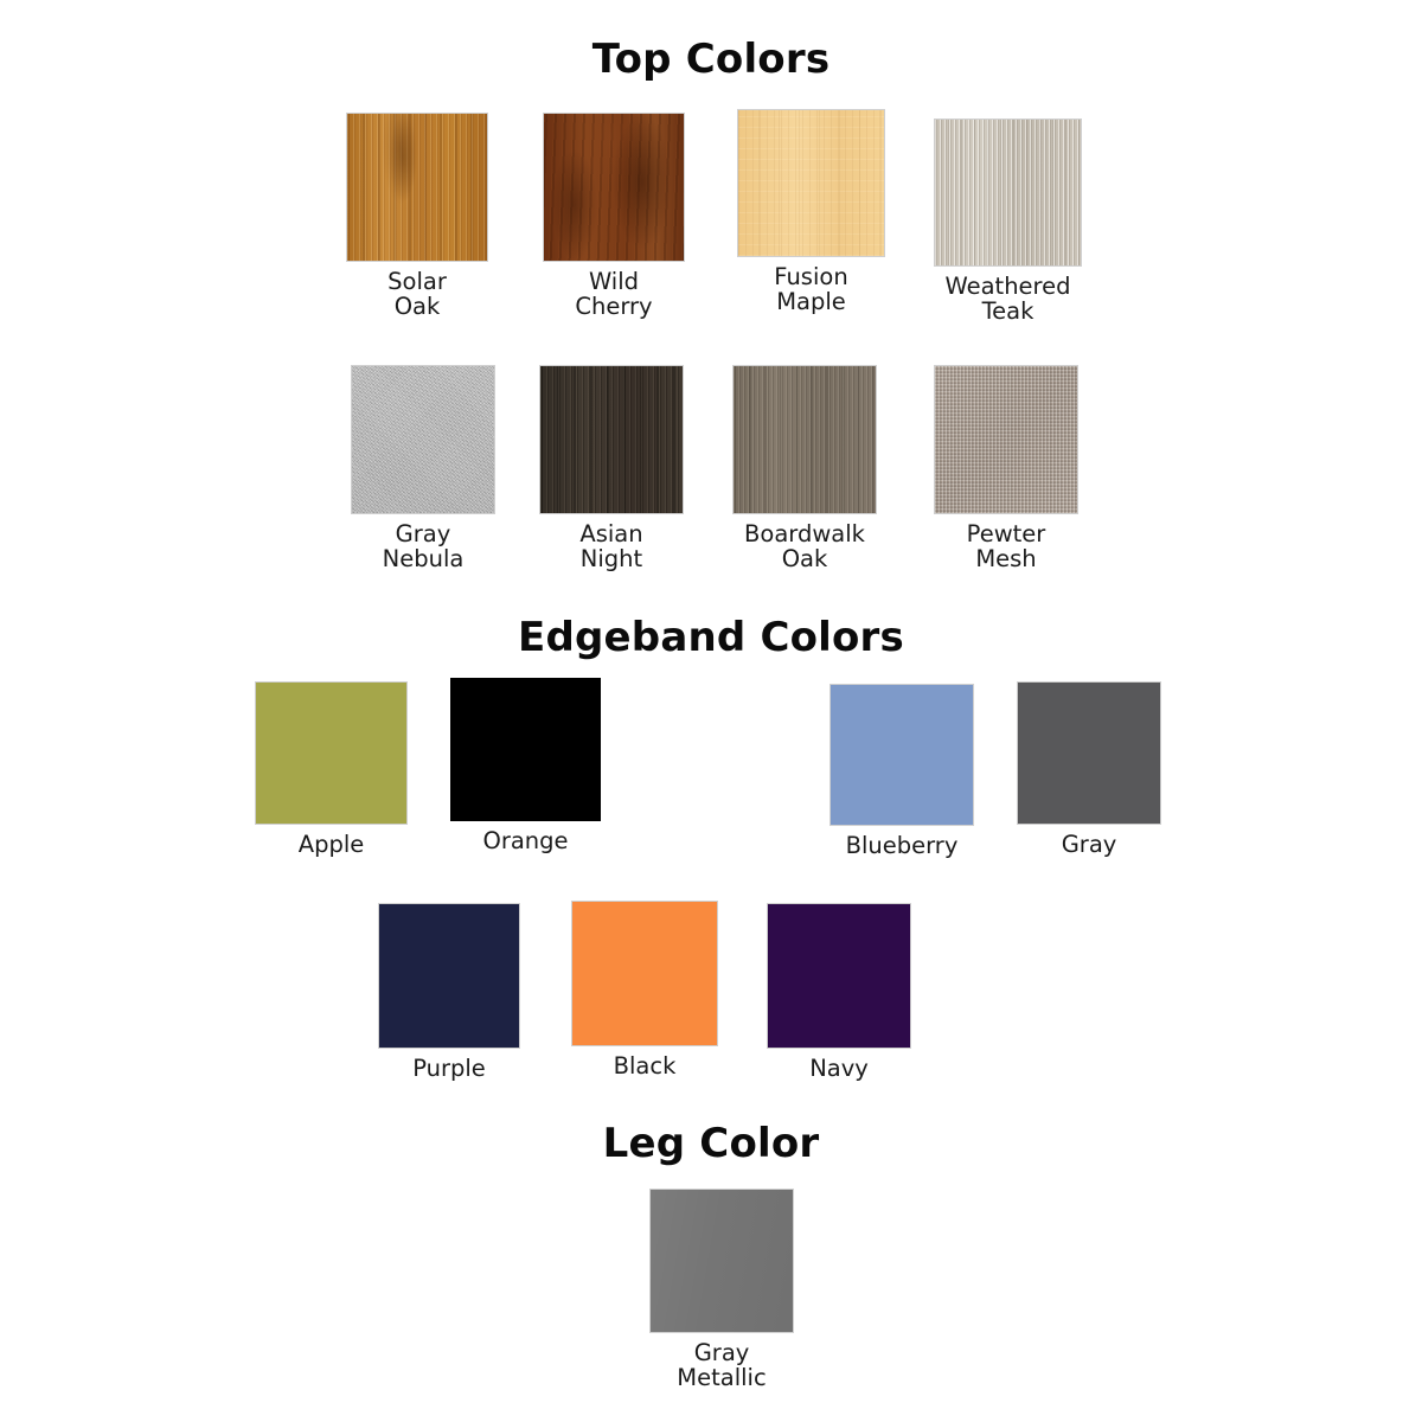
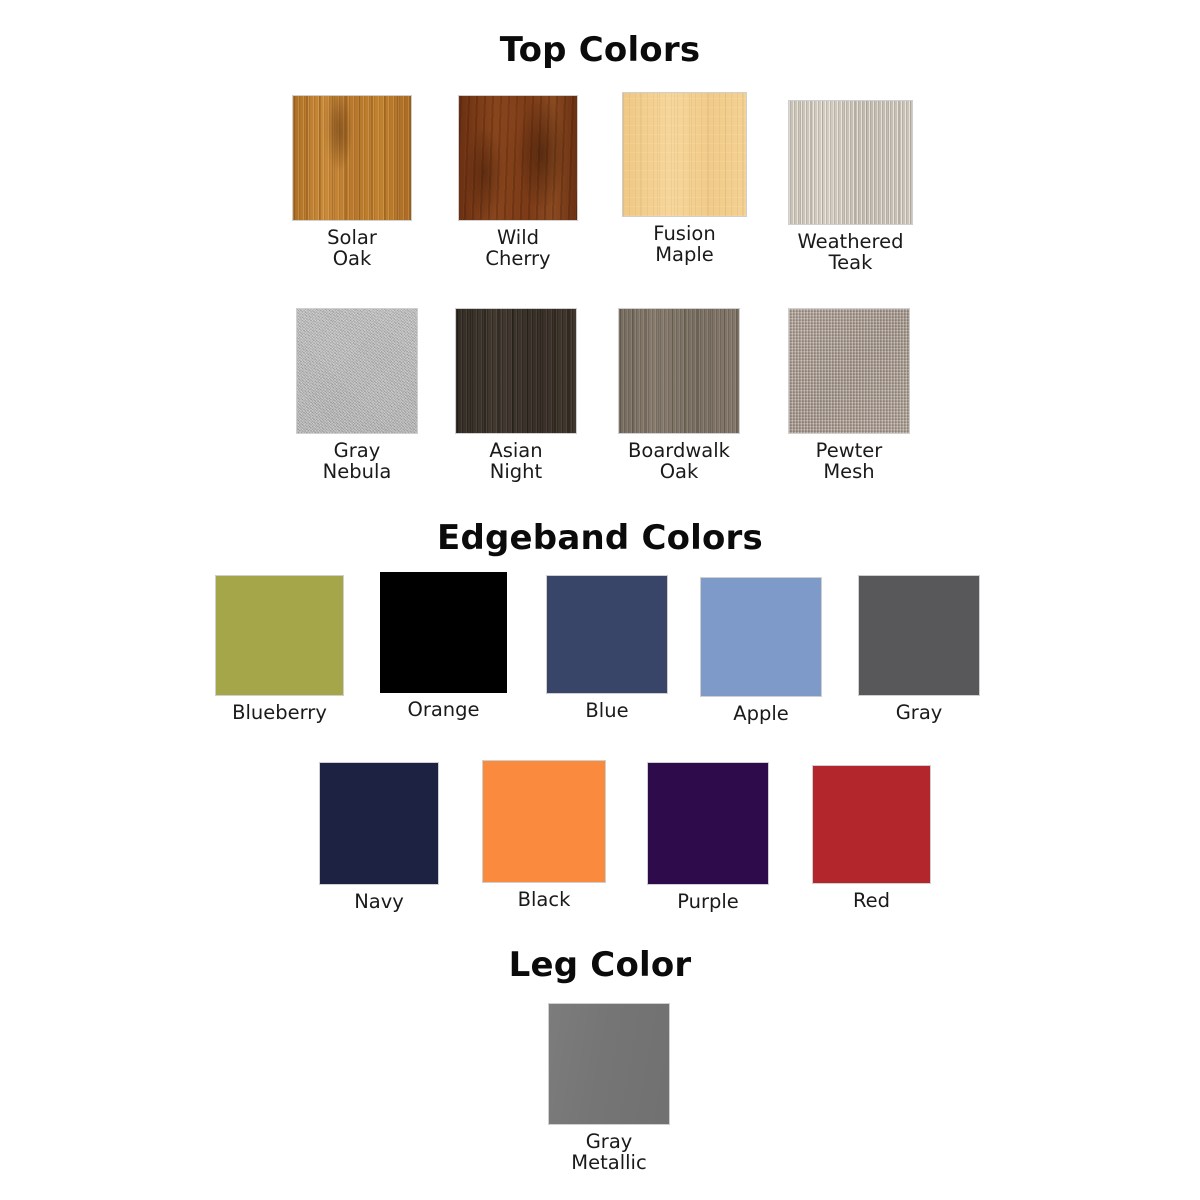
  Top Colors
  Solar
  Oak
  Wild
  Cherry
  Fusion
  Maple
  Weathered
  Teak
  Gray
  Nebula
  Asian
  Night
  Boardwalk
  Oak
  Pewter
  Mesh
  Edgeband Colors
- Apple
+ Blueberry
  Orange
+ Blue
- Blueberry
+ Apple
  Gray
- Purple
+ Navy
  Black
- Navy
+ Purple
+ Red
  Leg Color
  Gray Metallic
